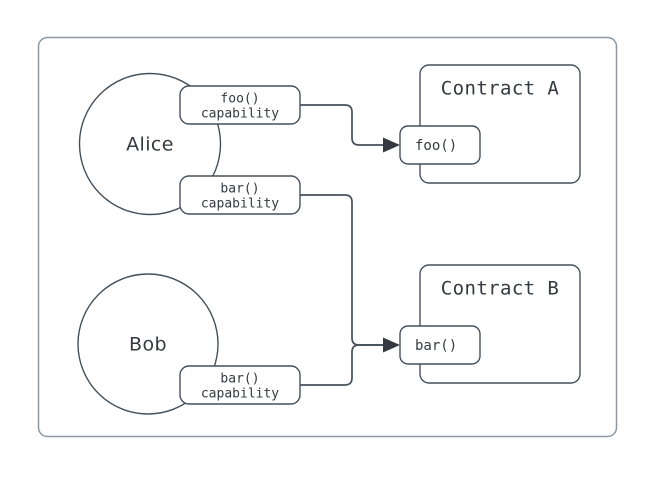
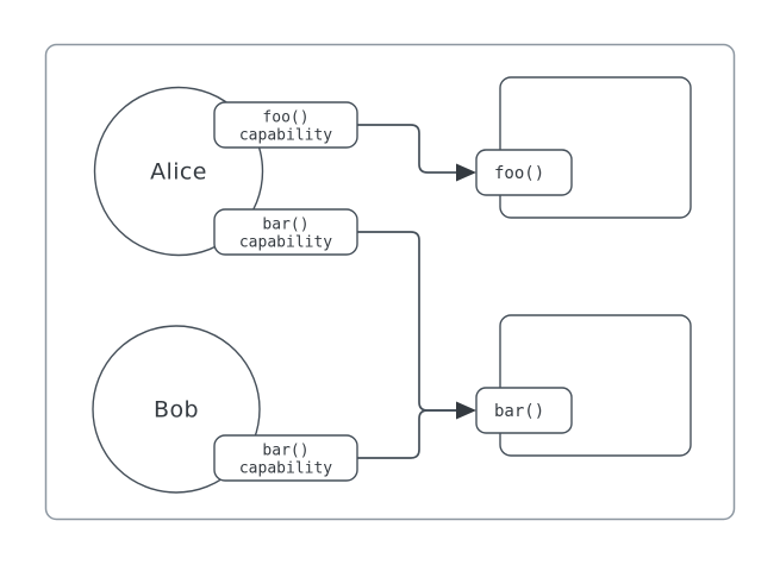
  Alice
  Bob
- Contract A
- Contract B
  foo()
  bar()
  foo()
  capability
  bar()
  capability
  bar()
  capability
